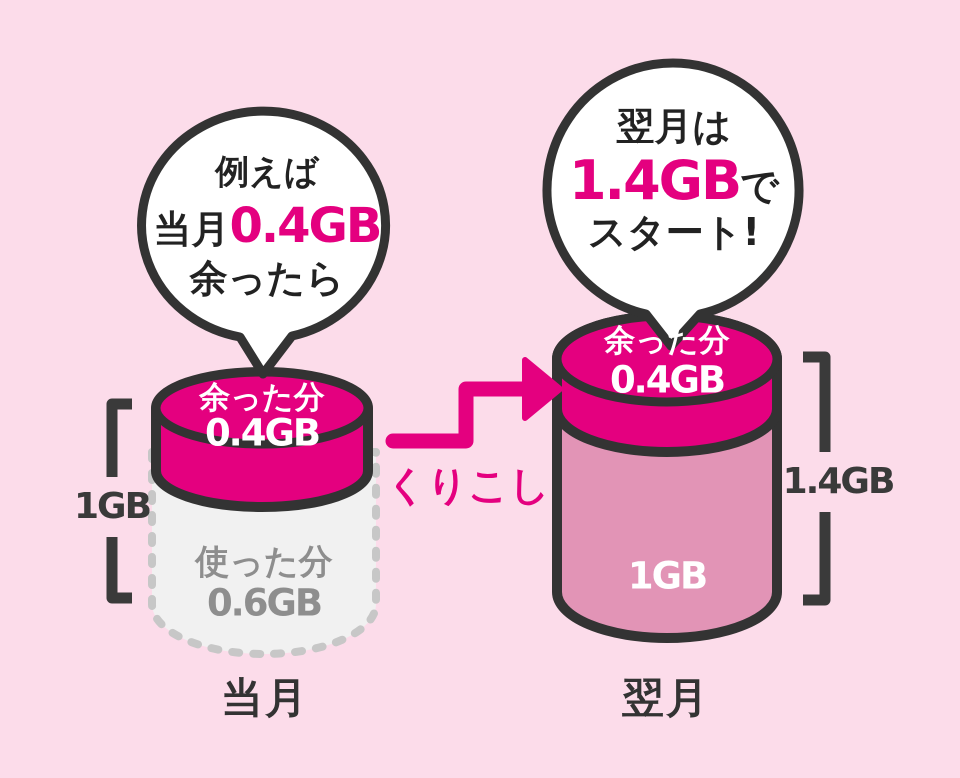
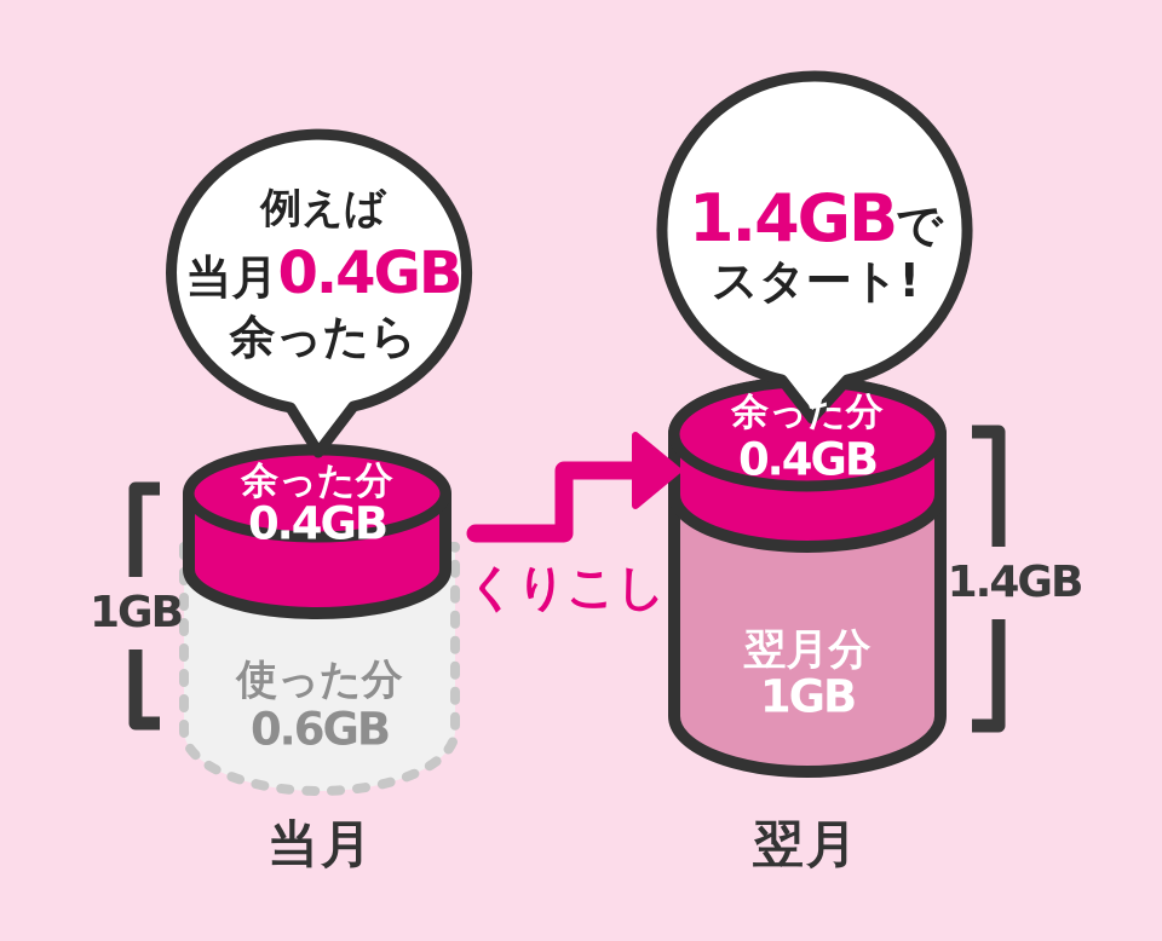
  例えば
  当月0.4GB
  余ったら
- 翌月は
  1.4GBで
  スタート!
  余った分
  0.4GB
  使った分
  0.6GB
  当月
  1GB
  くりこし
  余った分
  0.4GB
+ 翌月分
  1GB
  翌月
  1.4GB
